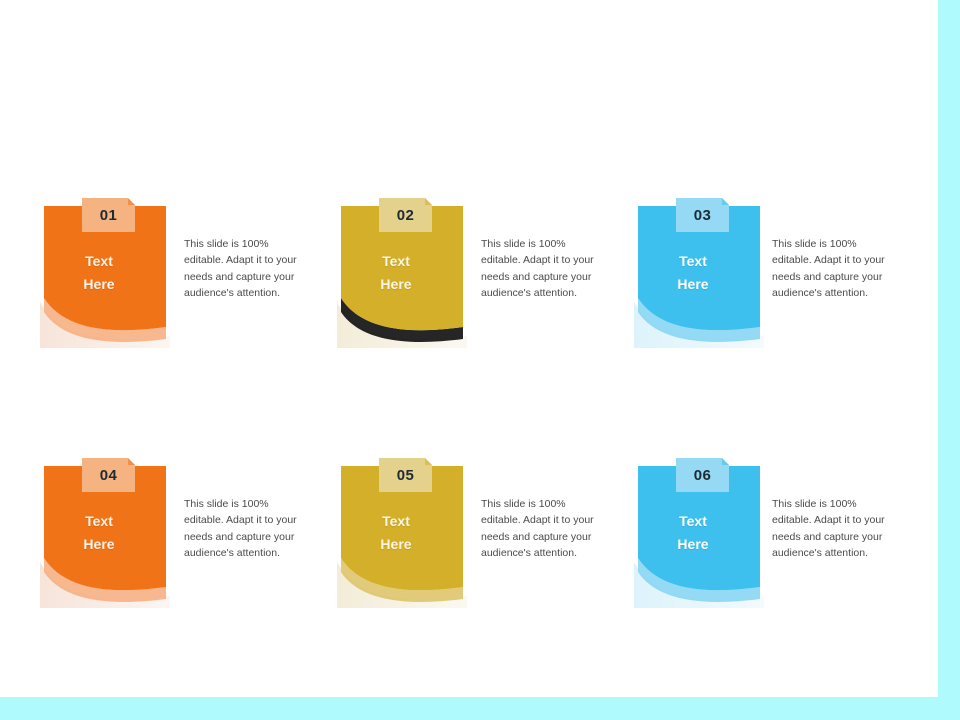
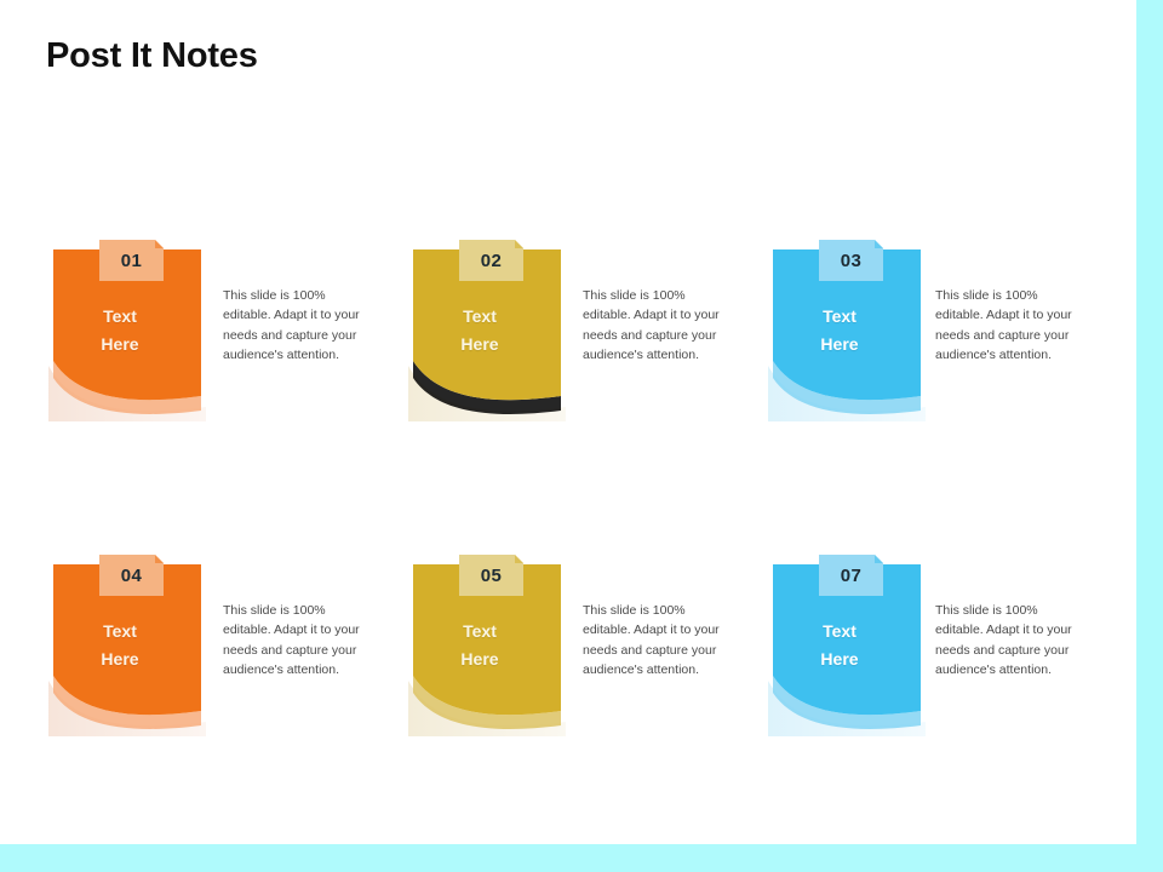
+ Post It Notes
  01
  Text
  Here
  This slide is 100% editable. Adapt it to your needs and capture your audience's attention.
  02
  Text
  Here
  This slide is 100% editable. Adapt it to your needs and capture your audience's attention.
  03
  Text
  Here
  This slide is 100% editable. Adapt it to your needs and capture your audience's attention.
  04
  Text
  Here
  This slide is 100% editable. Adapt it to your needs and capture your audience's attention.
  05
  Text
  Here
  This slide is 100% editable. Adapt it to your needs and capture your audience's attention.
- 06
+ 07
  Text
  Here
  This slide is 100% editable. Adapt it to your needs and capture your audience's attention.
